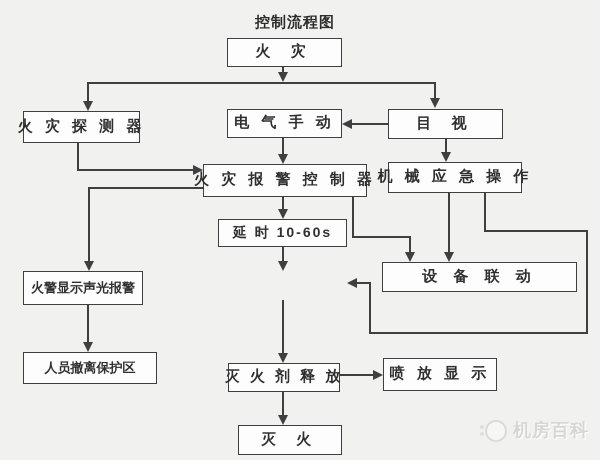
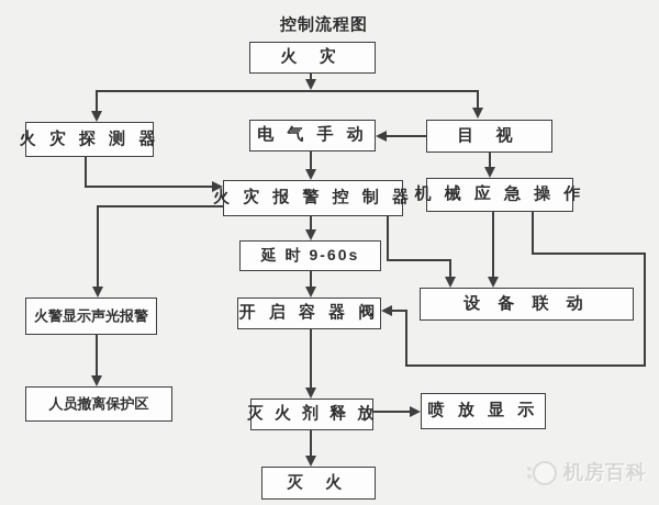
  控制流程图
  火 灾
  火 灾 探 测 器
  电 气 手 动
  目 视
  火 灾 报 警 控 制 器
  机 械 应 急 操 作
- 延 时 10-60s
+ 延 时 9-60s
  火警显示声光报警
+ 开 启 容 器 阀
  设 备 联 动
  人员撤离保护区
  灭 火 剂 释 放
  喷 放 显 示
  灭 火
  机房百科
